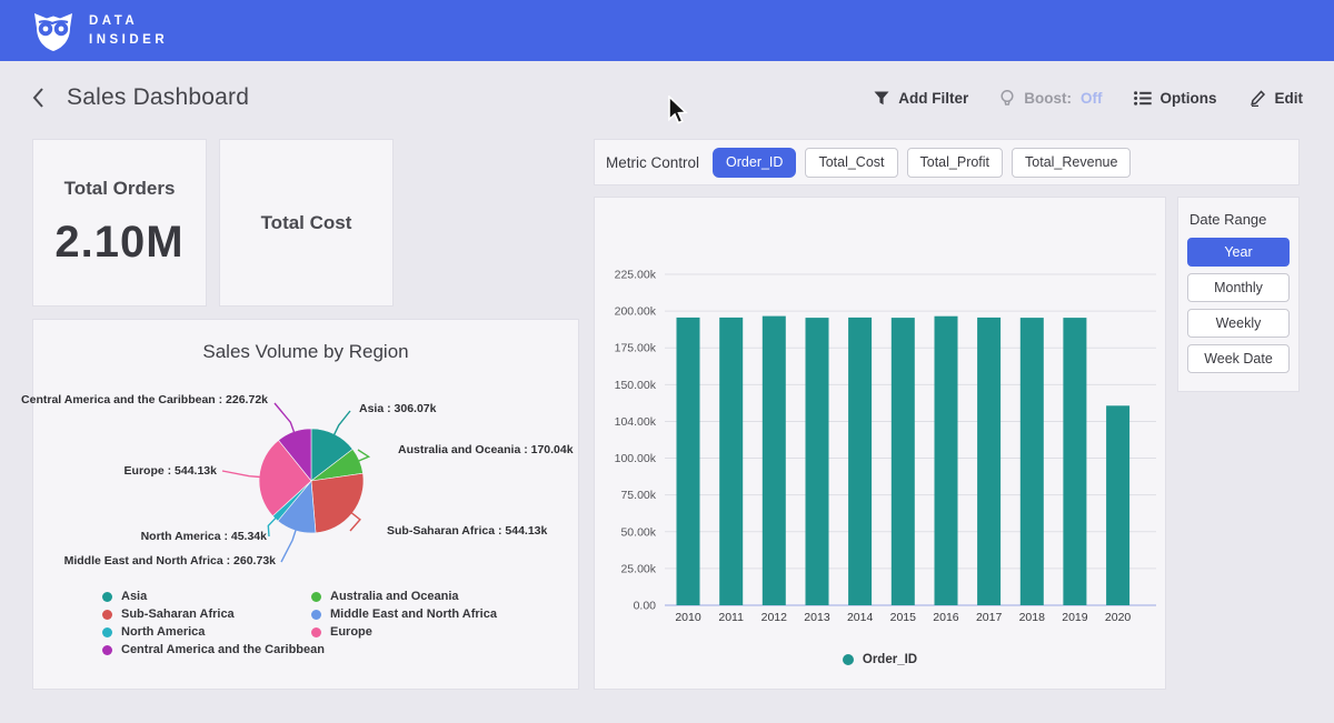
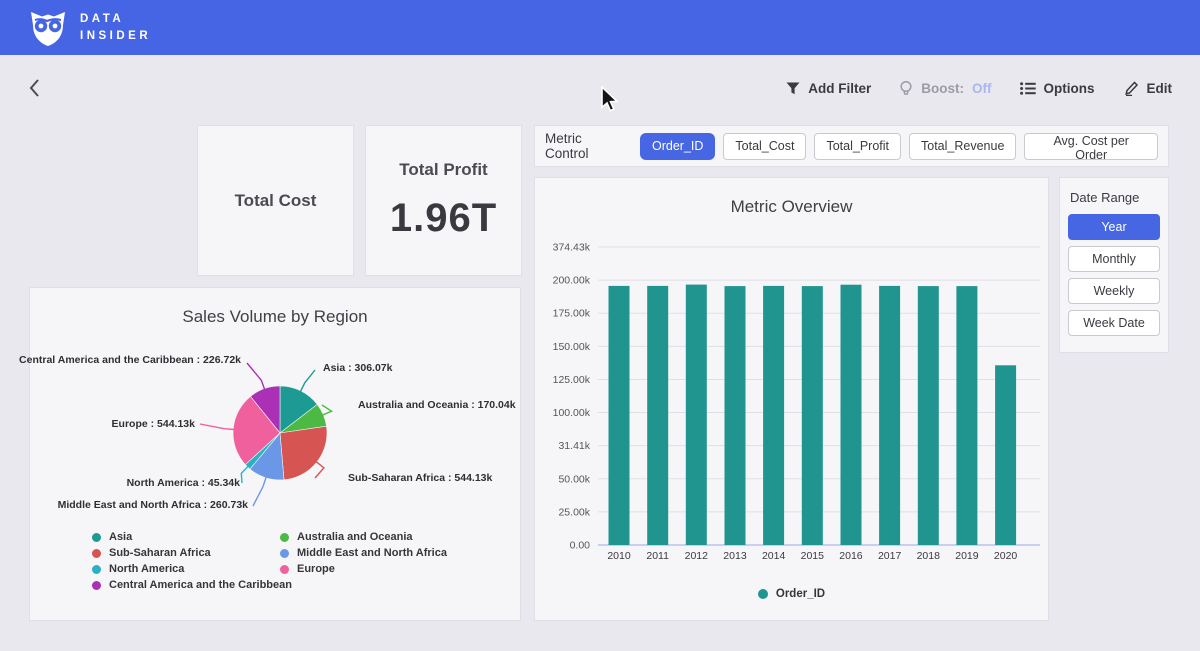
  DATA
  INSIDER
- Sales Dashboard
  Add Filter
  Boost:
  Off
  Options
  Edit
- Total Orders
- 2.10M
  Total Cost
+ Total Profit
+ 1.96T
  Metric Control
  Order_ID
  Total_Cost
  Total_Profit
  Total_Revenue
+ Avg. Cost per Order
  Sales Volume by Region
  Asia : 306.07k
  Australia and Oceania : 170.04k
  Sub-Saharan Africa : 544.13k
  Middle East and North Africa : 260.73k
  North America : 45.34k
  Europe : 544.13k
  Central America and the Caribbean : 226.72k
  Asia
  Sub-Saharan Africa
  North America
  Central America and the Caribbean
  Australia and Oceania
  Middle East and North Africa
  Europe
+ Metric Overview
  0.00
  25.00k
  50.00k
- 75.00k
+ 31.41k
  100.00k
- 104.00k
+ 125.00k
  150.00k
  175.00k
  200.00k
- 225.00k
+ 374.43k
  2010
  2011
  2012
  2013
  2014
  2015
  2016
  2017
  2018
  2019
  2020
  Order_ID
  Date Range
  Year
  Monthly
  Weekly
  Week Date
